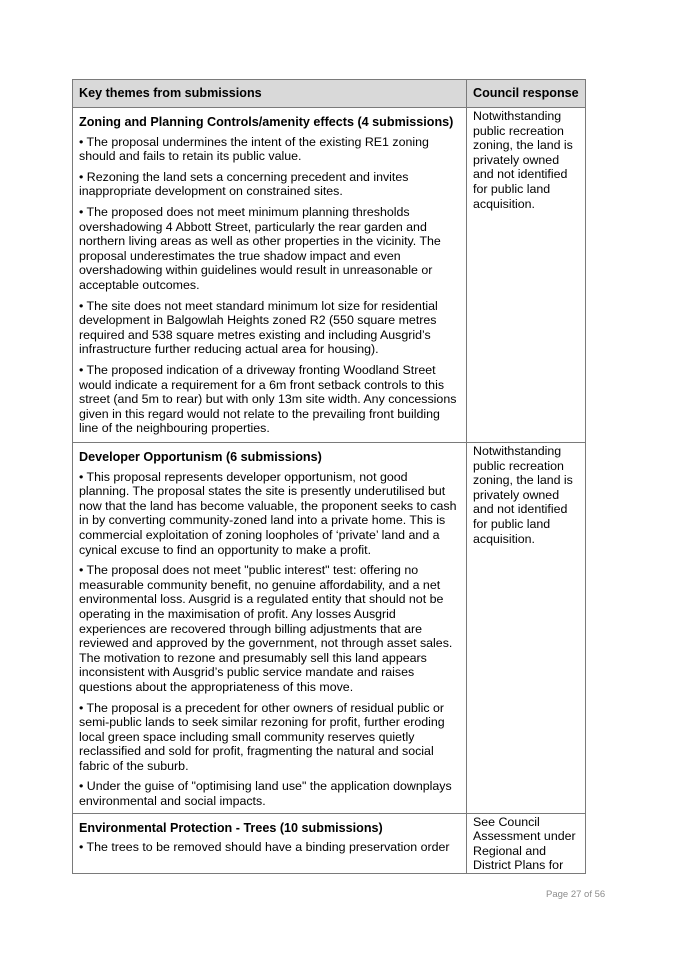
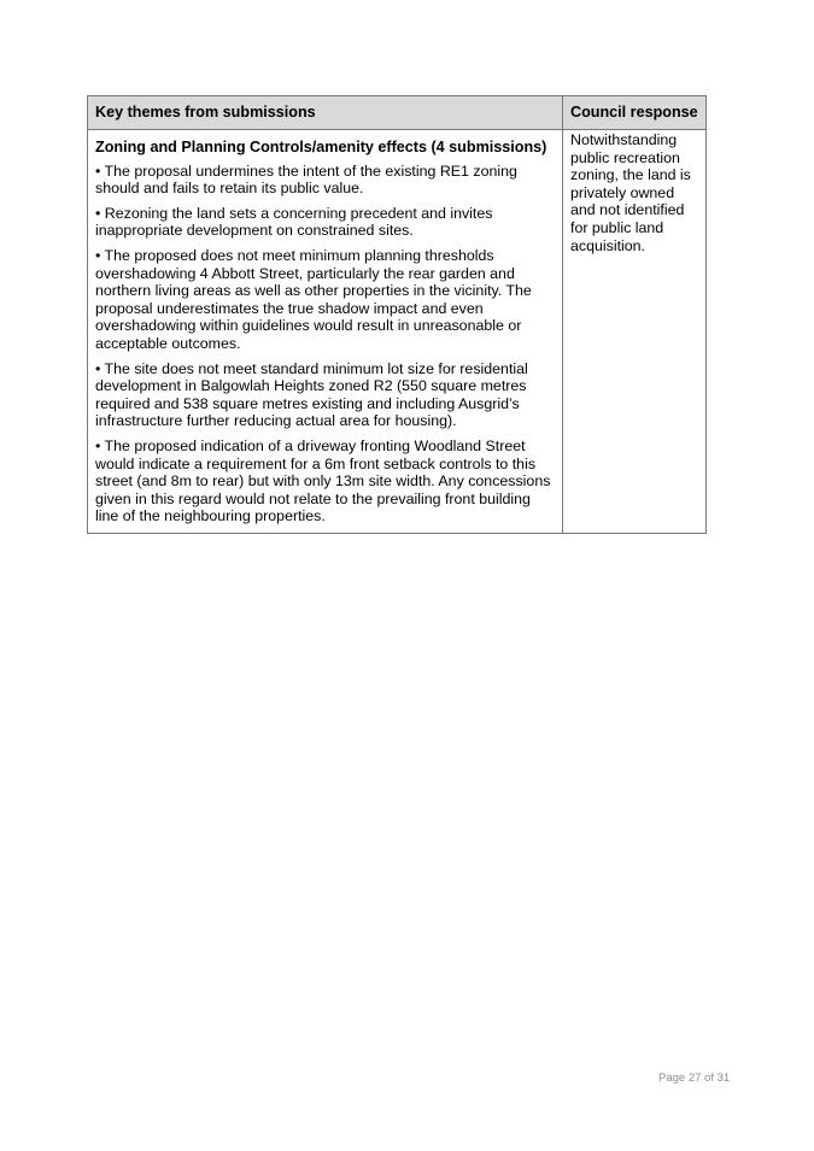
  Key themes from submissions	Council response
- Zoning and Planning Controls/amenity effects (4 submissions) • The proposal undermines the intent of the existing RE1 zoning should and fails to retain its public value. • Rezoning the land sets a concerning precedent and invites inappropriate development on constrained sites. • The proposed does not meet minimum planning thresholds overshadowing 4 Abbott Street, particularly the rear garden and northern living areas as well as other properties in the vicinity. The proposal underestimates the true shadow impact and even overshadowing within guidelines would result in unreasonable or acceptable outcomes. • The site does not meet standard minimum lot size for residential development in Balgowlah Heights zoned R2 (550 square metres required and 538 square metres existing and including Ausgrid’s infrastructure further reducing actual area for housing). • The proposed indication of a driveway fronting Woodland Street would indicate a requirement for a 6m front setback controls to this street (and 5m to rear) but with only 13m site width. Any concessions given in this regard would not relate to the prevailing front building line of the neighbouring properties.	Notwithstanding public recreation zoning, the land is privately owned and not identified for public land acquisition.
+ Zoning and Planning Controls/amenity effects (4 submissions) • The proposal undermines the intent of the existing RE1 zoning should and fails to retain its public value. • Rezoning the land sets a concerning precedent and invites inappropriate development on constrained sites. • The proposed does not meet minimum planning thresholds overshadowing 4 Abbott Street, particularly the rear garden and northern living areas as well as other properties in the vicinity. The proposal underestimates the true shadow impact and even overshadowing within guidelines would result in unreasonable or acceptable outcomes. • The site does not meet standard minimum lot size for residential development in Balgowlah Heights zoned R2 (550 square metres required and 538 square metres existing and including Ausgrid’s infrastructure further reducing actual area for housing). • The proposed indication of a driveway fronting Woodland Street would indicate a requirement for a 6m front setback controls to this street (and 8m to rear) but with only 13m site width. Any concessions given in this regard would not relate to the prevailing front building line of the neighbouring properties.	Notwithstanding public recreation zoning, the land is privately owned and not identified for public land acquisition.
- Developer Opportunism (6 submissions) • This proposal represents developer opportunism, not good planning. The proposal states the site is presently underutilised but now that the land has become valuable, the proponent seeks to cash in by converting community-zoned land into a private home. This is commercial exploitation of zoning loopholes of ‘private’ land and a cynical excuse to find an opportunity to make a profit. • The proposal does not meet "public interest" test: offering no measurable community benefit, no genuine affordability, and a net environmental loss. Ausgrid is a regulated entity that should not be operating in the maximisation of profit. Any losses Ausgrid experiences are recovered through billing adjustments that are reviewed and approved by the government, not through asset sales. The motivation to rezone and presumably sell this land appears inconsistent with Ausgrid’s public service mandate and raises questions about the appropriateness of this move. • The proposal is a precedent for other owners of residual public or semi-public lands to seek similar rezoning for profit, further eroding local green space including small community reserves quietly reclassified and sold for profit, fragmenting the natural and social fabric of the suburb. • Under the guise of "optimising land use" the application downplays environmental and social impacts.	Notwithstanding public recreation zoning, the land is privately owned and not identified for public land acquisition.
- Environmental Protection - Trees (10 submissions) • The trees to be removed should have a binding preservation order	See Council Assessment under Regional and District Plans for
- Page 27 of 56
+ Page 27 of 31
